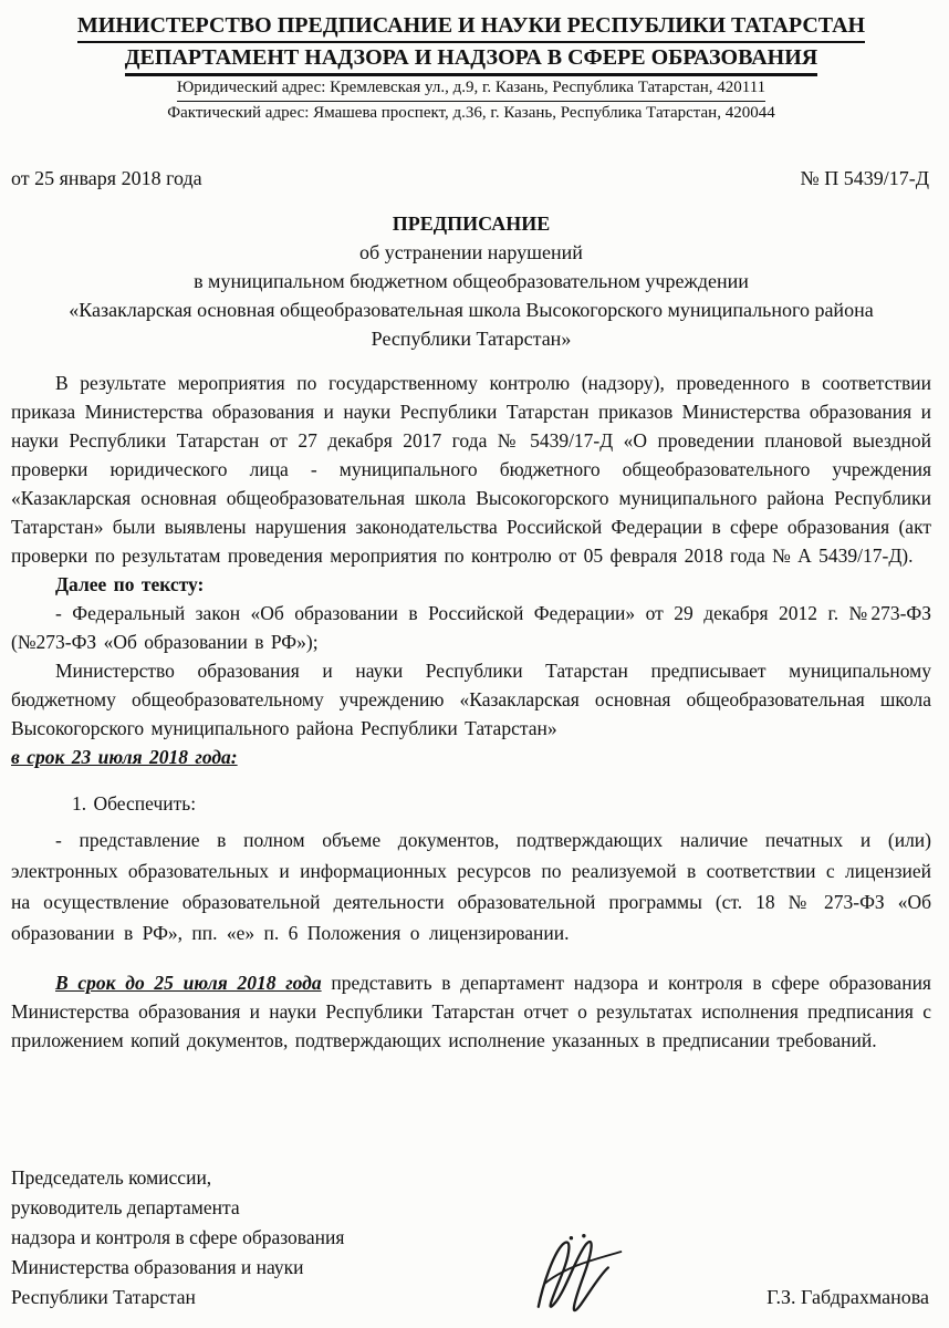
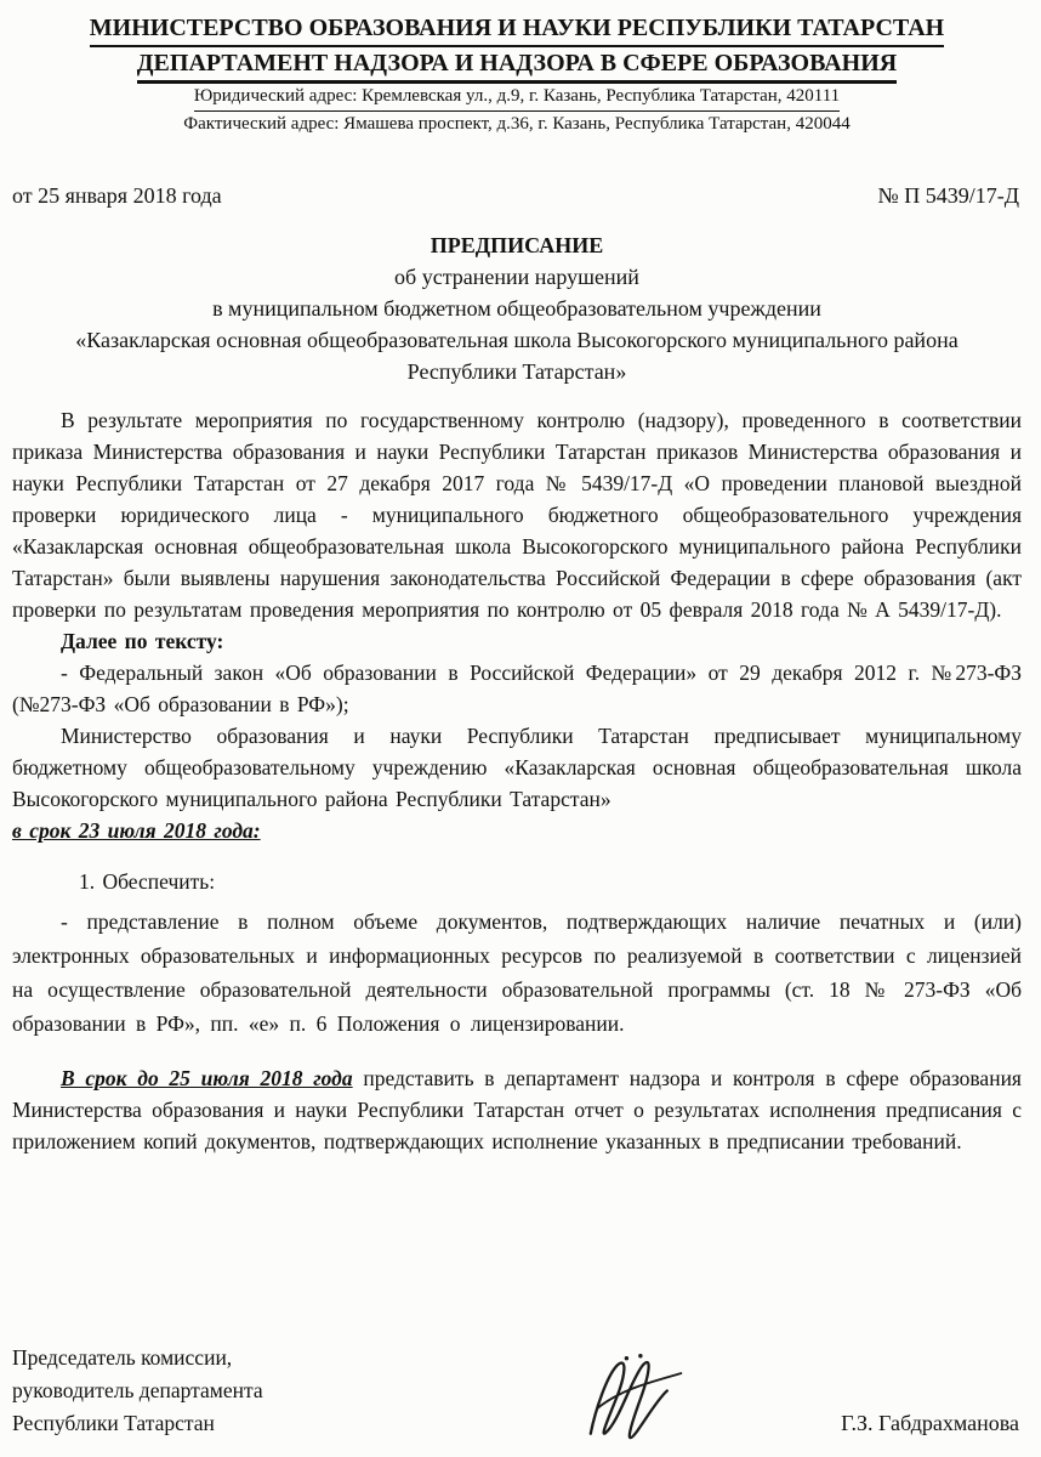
- МИНИСТЕРСТВО ПРЕДПИСАНИЕ И НАУКИ РЕСПУБЛИКИ ТАТАРСТАН
+ МИНИСТЕРСТВО ОБРАЗОВАНИЯ И НАУКИ РЕСПУБЛИКИ ТАТАРСТАН
  ДЕПАРТАМЕНТ НАДЗОРА И НАДЗОРА В СФЕРЕ ОБРАЗОВАНИЯ
  Юридический адрес: Кремлевская ул., д.9, г. Казань, Республика Татарстан, 420111
  Фактический адрес: Ямашева проспект, д.36, г. Казань, Республика Татарстан, 420044
  от 25 января 2018 года
  № П 5439/17-Д
  ПРЕДПИСАНИЕ
  об устранении нарушений
  в муниципальном бюджетном общеобразовательном учреждении
  «Казакларская основная общеобразовательная школа Высокогорского муниципального района Республики Татарстан»
  В результате мероприятия по государственному контролю (надзору), проведенного в соответствии приказа Министерства образования и науки Республики Татарстан приказов Министерства образования и науки Республики Татарстан от 27 декабря 2017 года № 5439/17-Д «О проведении плановой выездной проверки юридического лица - муниципального бюджетного общеобразовательного учреждения «Казакларская основная общеобразовательная школа Высокогорского муниципального района Республики Татарстан» были выявлены нарушения законодательства Российской Федерации в сфере образования (акт проверки по результатам проведения мероприятия по контролю от 05 февраля 2018 года № А 5439/17-Д).
  Далее по тексту:
  - Федеральный закон «Об образовании в Российской Федерации» от 29 декабря 2012 г. №273-ФЗ (№273-ФЗ «Об образовании в РФ»);
  Министерство образования и науки Республики Татарстан предписывает муниципальному бюджетному общеобразовательному учреждению «Казакларская основная общеобразовательная школа Высокогорского муниципального района Республики Татарстан»
  в срок 23 июля 2018 года:
  1. Обеспечить:
  - представление в полном объеме документов, подтверждающих наличие печатных и (или) электронных образовательных и информационных ресурсов по реализуемой в соответствии с лицензией на осуществление образовательной деятельности образовательной программы (ст. 18 № 273-ФЗ «Об образовании в РФ», пп. «е» п. 6 Положения о лицензировании.
  В срок до 25 июля 2018 года представить в департамент надзора и контроля в сфере образования Министерства образования и науки Республики Татарстан отчет о результатах исполнения предписания с приложением копий документов, подтверждающих исполнение указанных в предписании требований.
  Председатель комиссии,
  руководитель департамента
- надзора и контроля в сфере образования
- Министерства образования и науки
  Республики Татарстан
  Г.З. Габдрахманова
